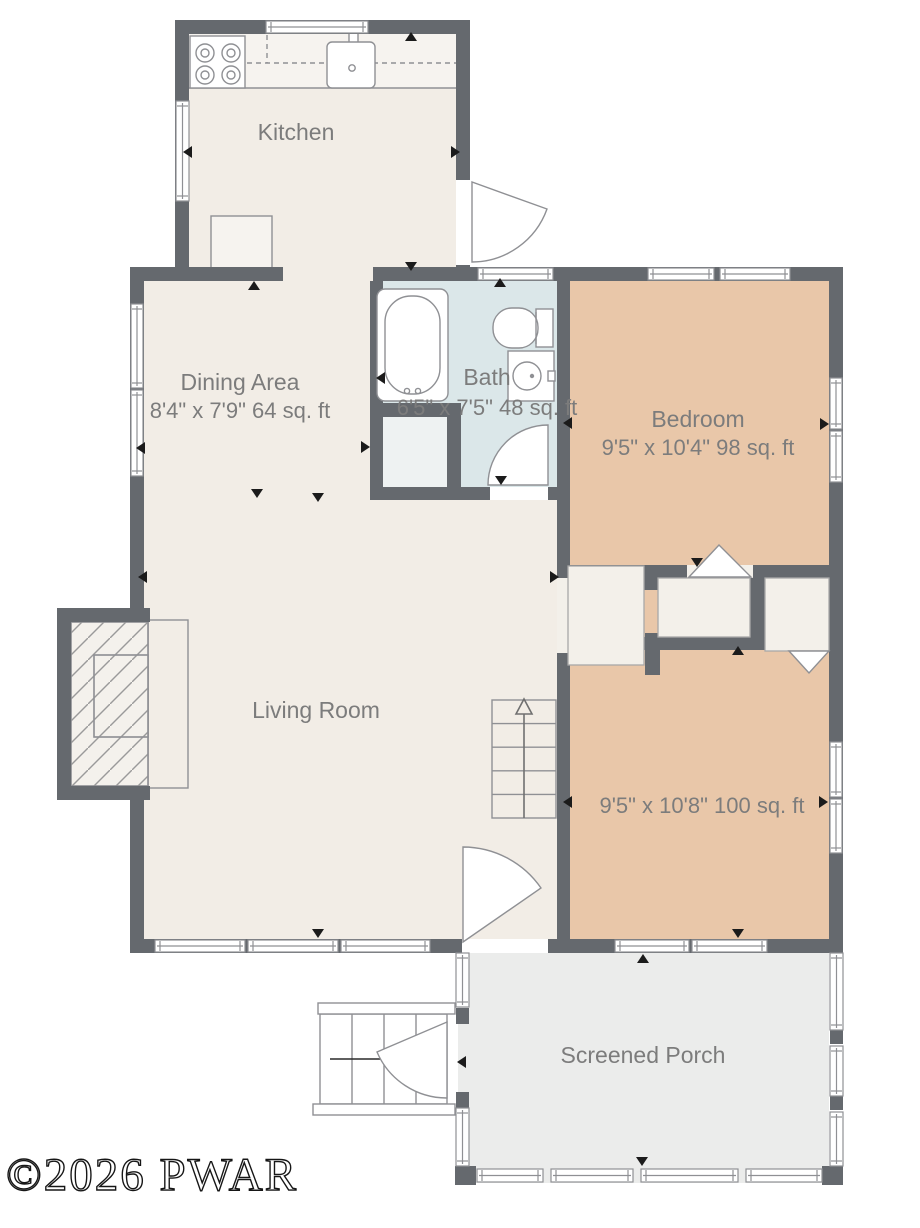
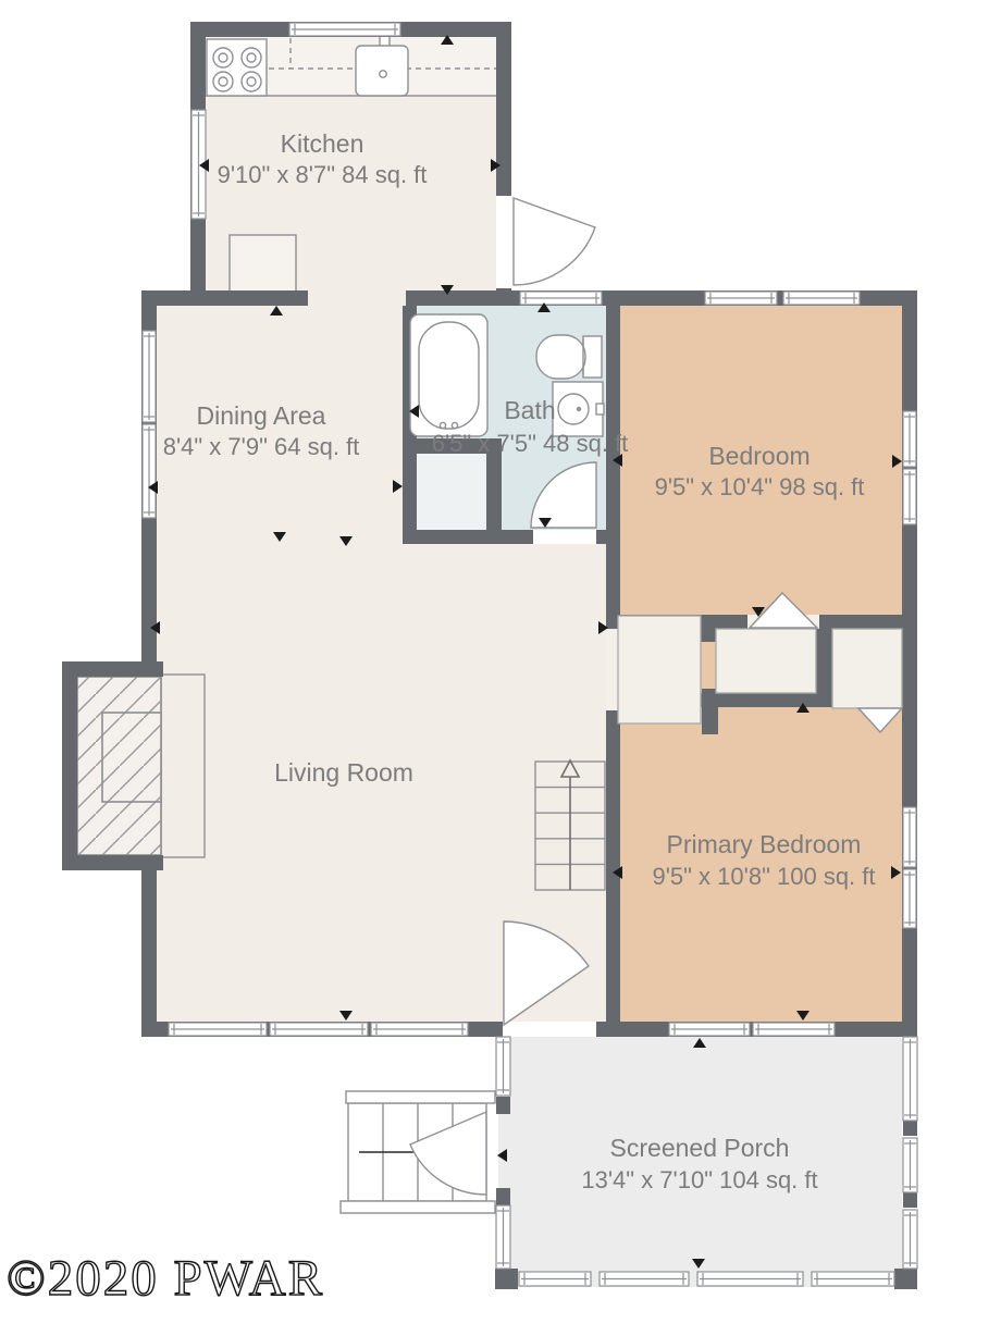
  Kitchen
+ 9'10" x 8'7" 84 sq. ft
  Dining Area
  8'4" x 7'9" 64 sq. ft
  Bath
  6'5" x 7'5" 48 sq. ft
  Bedroom
  9'5" x 10'4" 98 sq. ft
  Living Room
+ Primary Bedroom
  9'5" x 10'8" 100 sq. ft
  Screened Porch
+ 13'4" x 7'10" 104 sq. ft
- ©2026 PWAR
+ ©2020 PWAR
